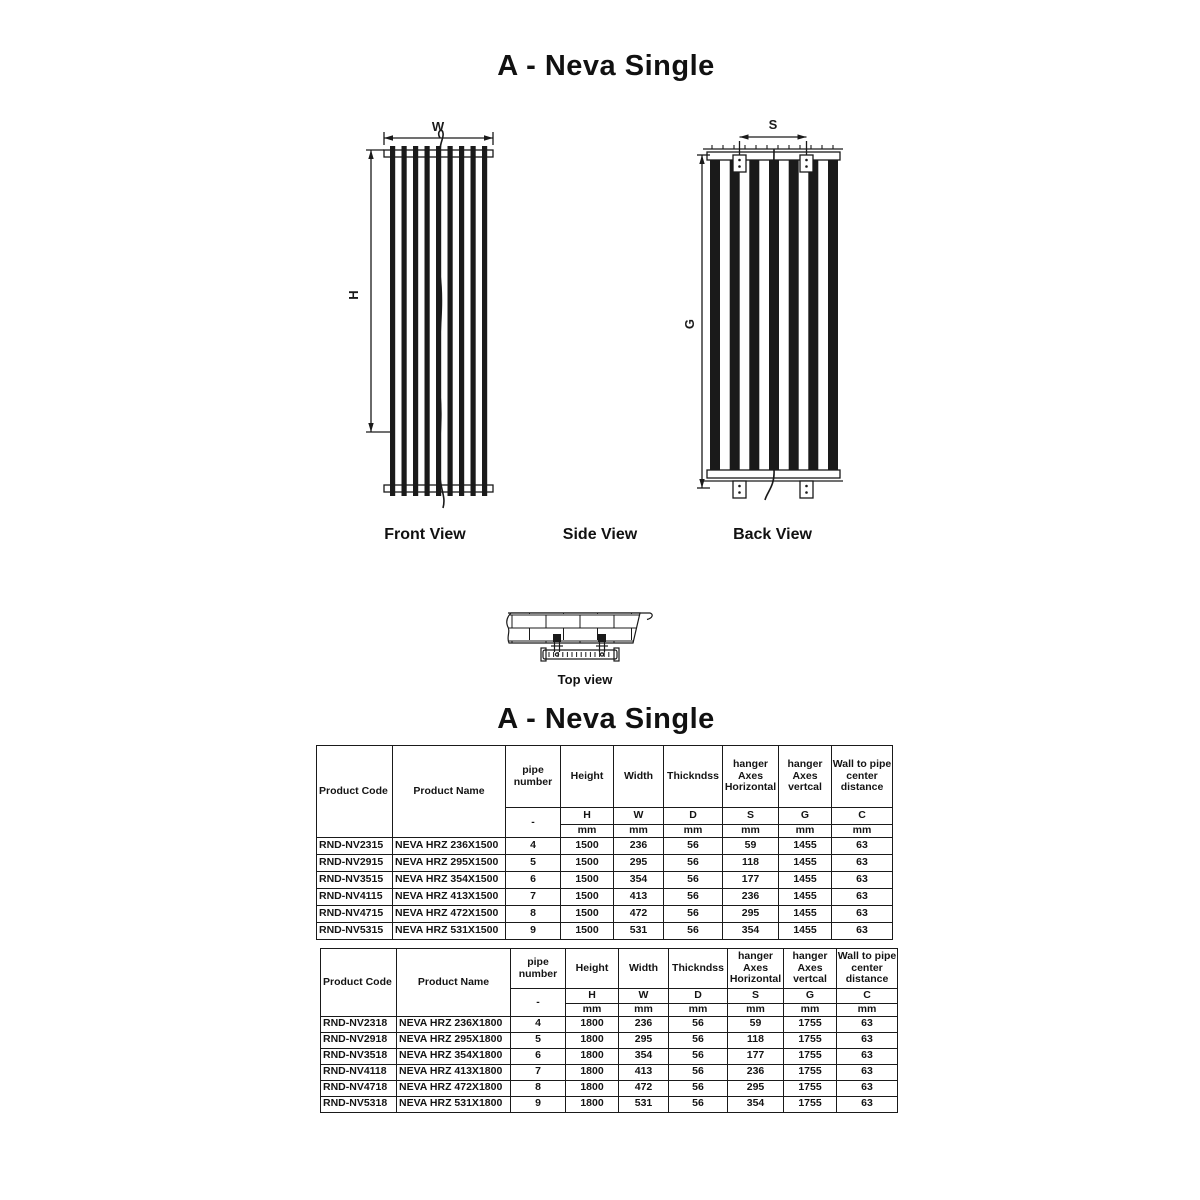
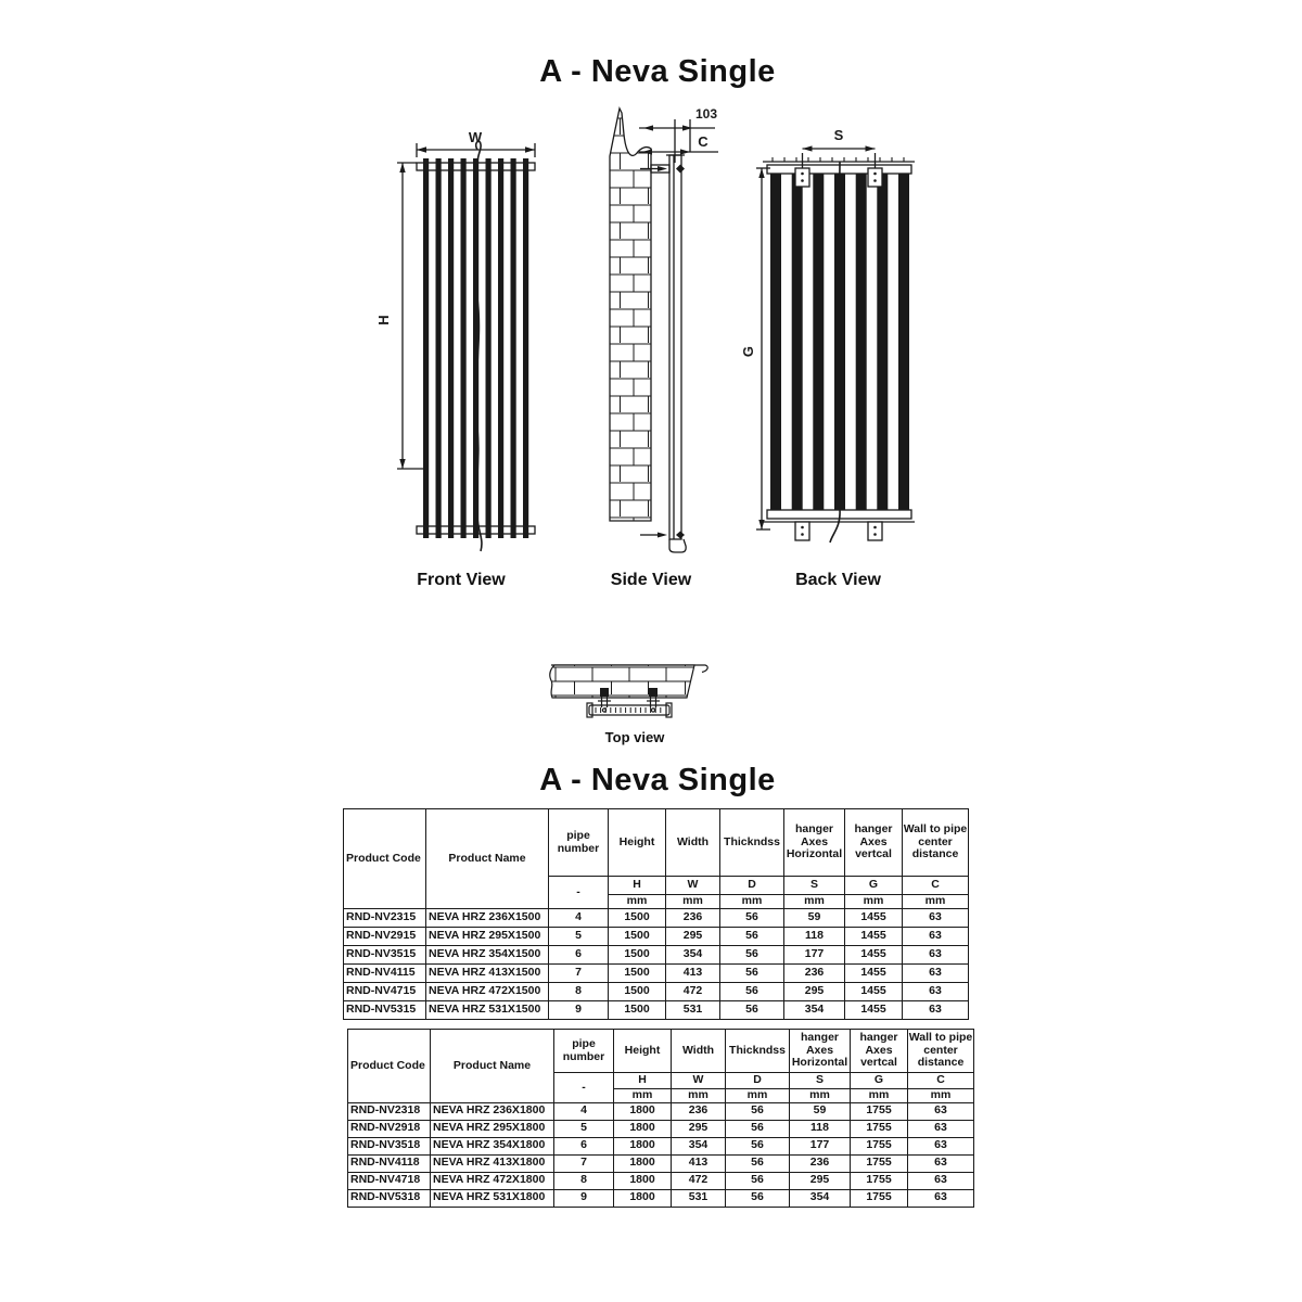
  A - Neva Single
  A - Neva Single
  W
  Front View
+ 103
+ C
  Side View
  S
  Back View
  Top view
  Product Code	Product Name	pipe number	Height	Width	Thickndss	hanger Axes Horizontal	hanger Axes vertcal	Wall to pipe center distance
  -	H	W	D	S	G	C
  mm	mm	mm	mm	mm	mm
  RND-NV2315	NEVA HRZ 236X1500	4	1500	236	56	59	1455	63
  RND-NV2915	NEVA HRZ 295X1500	5	1500	295	56	118	1455	63
  RND-NV3515	NEVA HRZ 354X1500	6	1500	354	56	177	1455	63
  RND-NV4115	NEVA HRZ 413X1500	7	1500	413	56	236	1455	63
  RND-NV4715	NEVA HRZ 472X1500	8	1500	472	56	295	1455	63
  RND-NV5315	NEVA HRZ 531X1500	9	1500	531	56	354	1455	63
  Product Code	Product Name	pipe number	Height	Width	Thickndss	hanger Axes Horizontal	hanger Axes vertcal	Wall to pipe center distance
  -	H	W	D	S	G	C
  mm	mm	mm	mm	mm	mm
  RND-NV2318	NEVA HRZ 236X1800	4	1800	236	56	59	1755	63
  RND-NV2918	NEVA HRZ 295X1800	5	1800	295	56	118	1755	63
  RND-NV3518	NEVA HRZ 354X1800	6	1800	354	56	177	1755	63
  RND-NV4118	NEVA HRZ 413X1800	7	1800	413	56	236	1755	63
  RND-NV4718	NEVA HRZ 472X1800	8	1800	472	56	295	1755	63
  RND-NV5318	NEVA HRZ 531X1800	9	1800	531	56	354	1755	63
